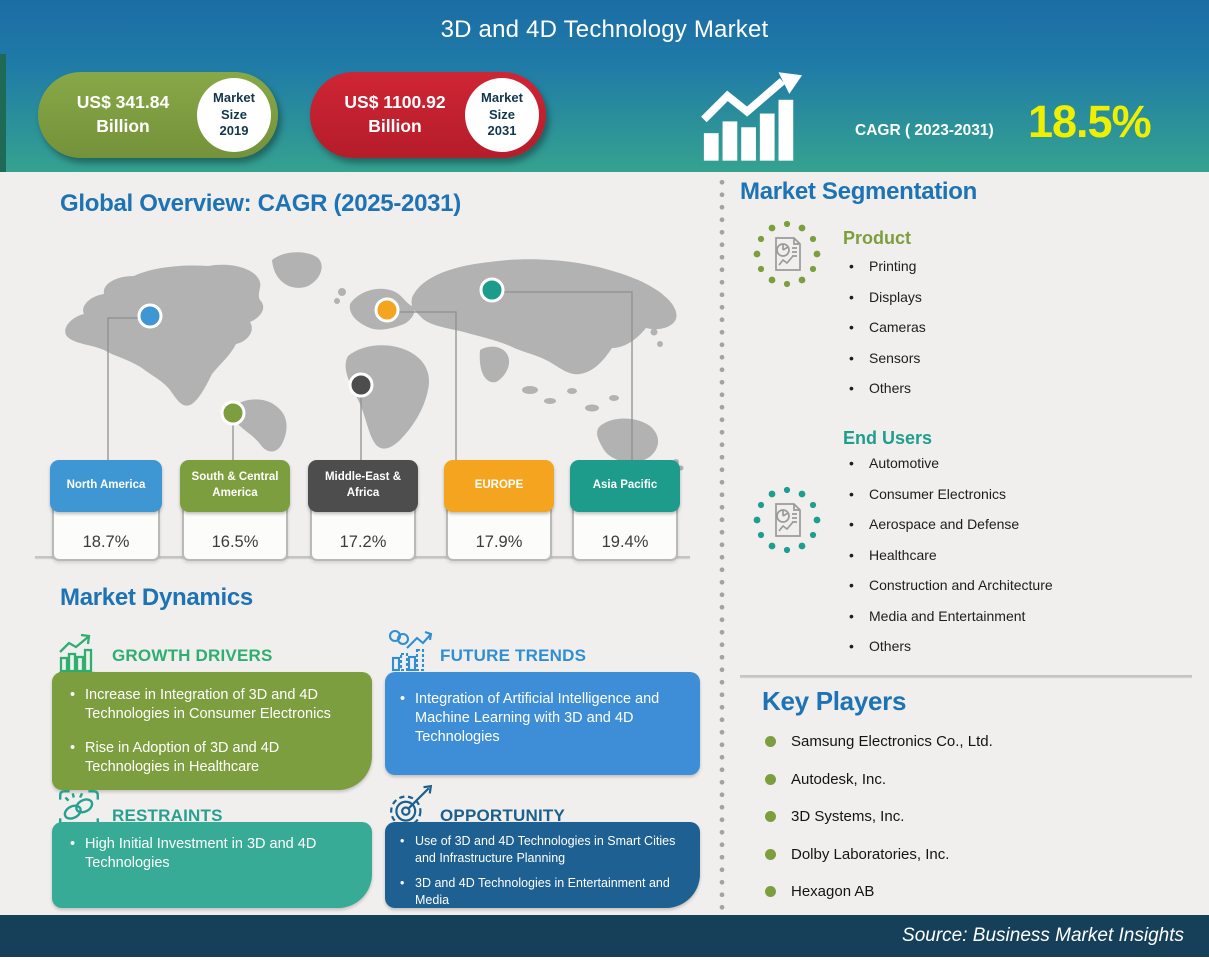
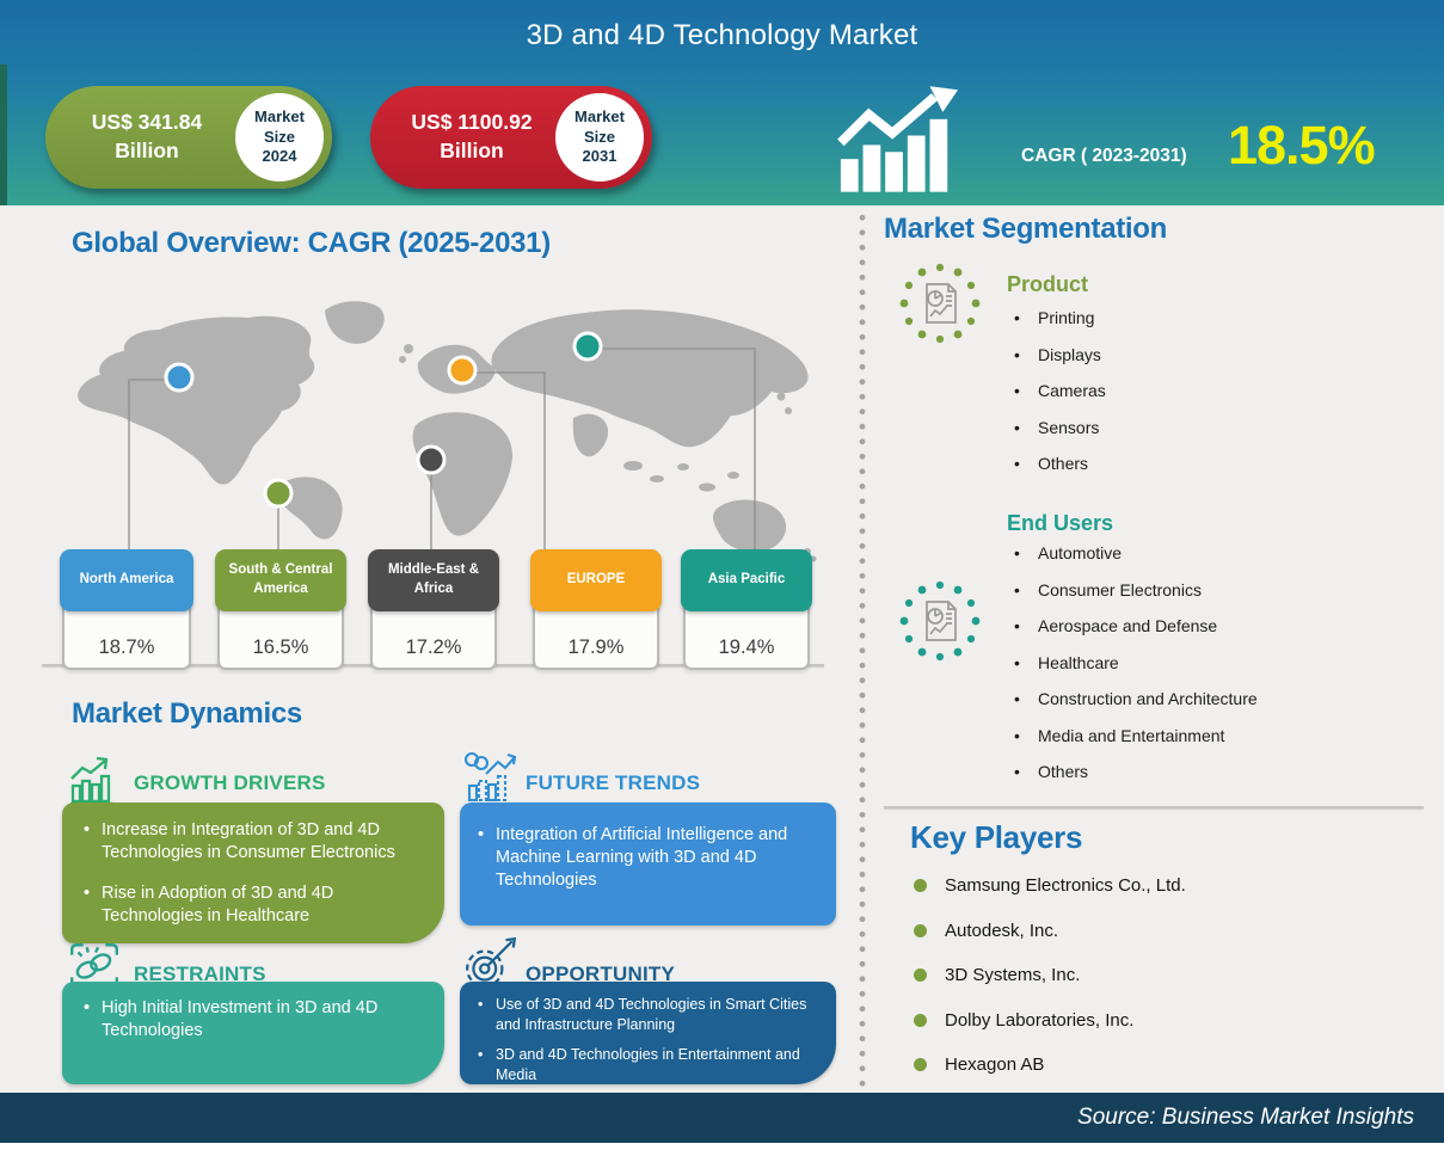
  3D and 4D Technology Market
  US$ 341.84
  Billion
  Market
  Size
- 2019
+ 2024
  US$ 1100.92
  Billion
  Market
  Size
  2031
  CAGR ( 2023-2031)
  18.5%
  Global Overview: CAGR (2025-2031)
  18.7%
  North America
  16.5%
  South & Central America
  17.2%
  Middle-East & Africa
  17.9%
  EUROPE
  19.4%
  Asia Pacific
  Market Dynamics
  GROWTH DRIVERS
  Increase in Integration of 3D and 4D Technologies in Consumer Electronics
  Rise in Adoption of 3D and 4D Technologies in Healthcare
  FUTURE TRENDS
  Integration of Artificial Intelligence and Machine Learning with 3D and 4D Technologies
  RESTRAINTS
  High Initial Investment in 3D and 4D Technologies
  OPPORTUNITY
  Use of 3D and 4D Technologies in Smart Cities and Infrastructure Planning
  3D and 4D Technologies in Entertainment and Media
  Market Segmentation
  Product
  Printing
  Displays
  Cameras
  Sensors
  Others
  End Users
  Automotive
  Consumer Electronics
  Aerospace and Defense
  Healthcare
  Construction and Architecture
  Media and Entertainment
  Others
  Key Players
  Samsung Electronics Co., Ltd.
  Autodesk, Inc.
  3D Systems, Inc.
  Dolby Laboratories, Inc.
  Hexagon AB
  Source: Business Market Insights
